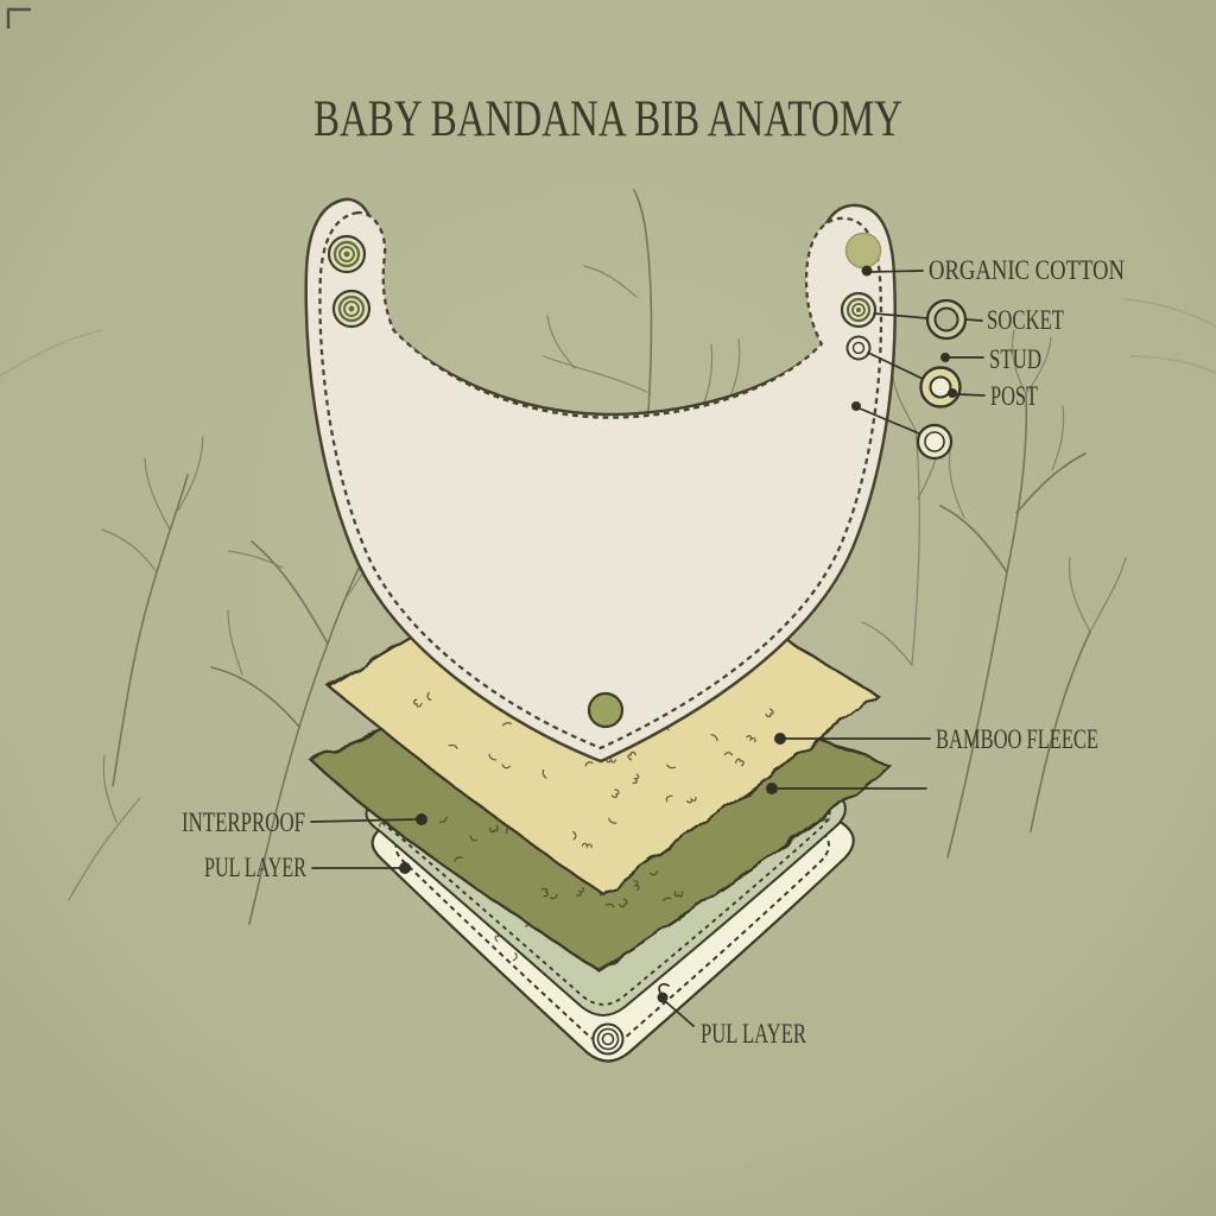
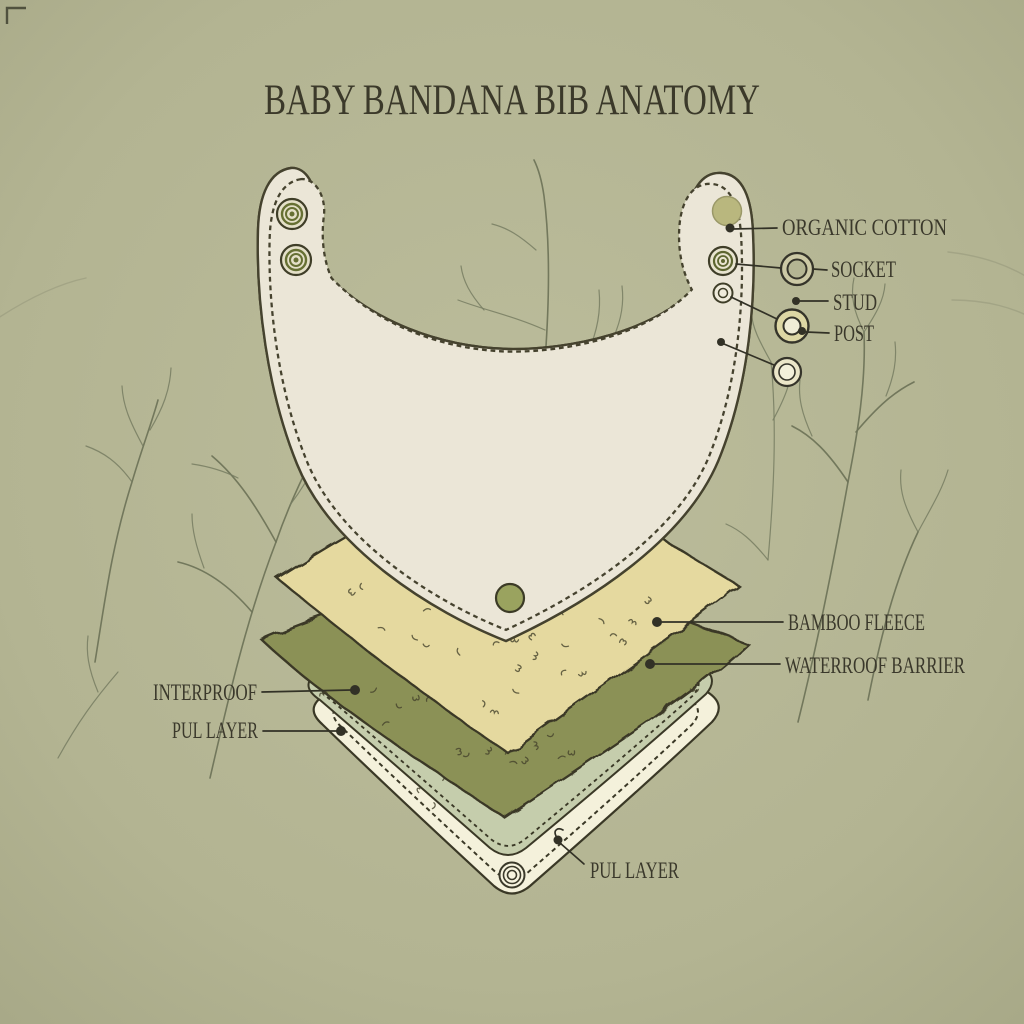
  ORGANIC COTTON
  SOCKET
  STUD
  POST
  BAMBOO FLEECE
+ WATERROOF BARRIER
  INTERPROOF
  PUL LAYER
  PUL LAYER
  BABY BANDANA BIB ANATOMY
